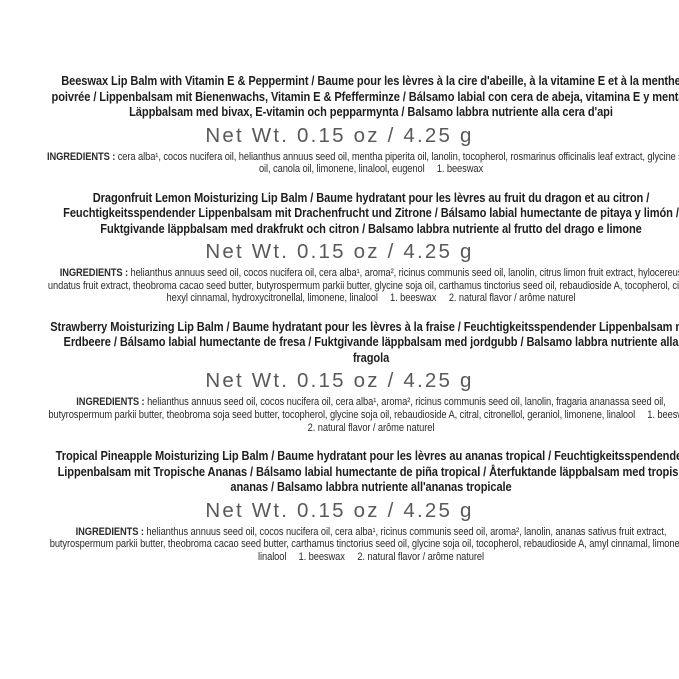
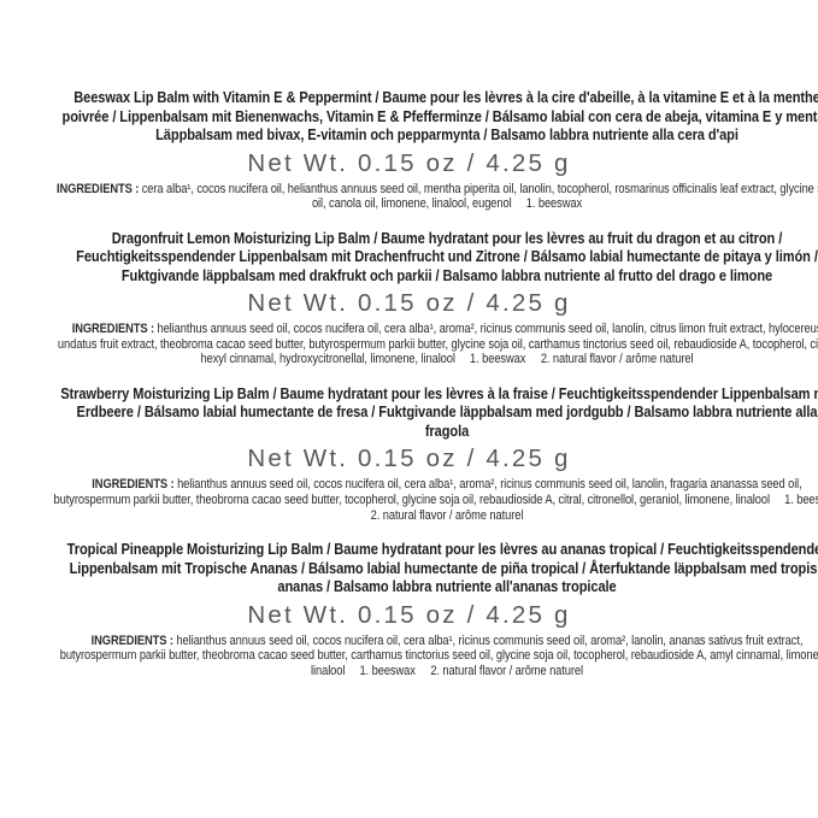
  Beeswax Lip Balm with Vitamin E & Peppermint / Baume pour les lèvres à la cire d'abeille, à la vitamine E et à la menthe poivrée / Lippenbalsam mit Bienenwachs, Vitamin E & Pfefferminze / Bálsamo labial con cera de abeja, vitamina E y ment Läppbalsam med bivax, E-vitamin och pepparmynta / Balsamo labbra nutriente alla cera d'api
  Net Wt. 0.15 oz / 4.25 g
  INGREDIENTS : cera alba¹, cocos nucifera oil, helianthus annuus seed oil, mentha piperita oil, lanolin, tocopherol, rosmarinus officinalis leaf extract, glycine oil, canola oil, limonene, linalool, eugenol 1. beeswax
- Dragonfruit Lemon Moisturizing Lip Balm / Baume hydratant pour les lèvres au fruit du dragon et au citron / Feuchtigkeitsspendender Lippenbalsam mit Drachenfrucht und Zitrone / Bálsamo labial humectante de pitaya y limón / Fuktgivande läppbalsam med drakfrukt och citron / Balsamo labbra nutriente al frutto del drago e limone
+ Dragonfruit Lemon Moisturizing Lip Balm / Baume hydratant pour les lèvres au fruit du dragon et au citron / Feuchtigkeitsspendender Lippenbalsam mit Drachenfrucht und Zitrone / Bálsamo labial humectante de pitaya y limón / Fuktgivande läppbalsam med drakfrukt och parkii / Balsamo labbra nutriente al frutto del drago e limone
  Net Wt. 0.15 oz / 4.25 g
  INGREDIENTS : helianthus annuus seed oil, cocos nucifera oil, cera alba¹, aroma², ricinus communis seed oil, lanolin, citrus limon fruit extract, hylocereu undatus fruit extract, theobroma cacao seed butter, butyrospermum parkii butter, glycine soja oil, carthamus tinctorius seed oil, rebaudioside A, tocopherol, ci hexyl cinnamal, hydroxycitronellal, limonene, linalool 1. beeswax 2. natural flavor / arôme naturel
  Strawberry Moisturizing Lip Balm / Baume hydratant pour les lèvres à la fraise / Feuchtigkeitsspendender Lippenbalsam Erdbeere / Bálsamo labial humectante de fresa / Fuktgivande läppbalsam med jordgubb / Balsamo labbra nutriente alla fragola
  Net Wt. 0.15 oz / 4.25 g
- INGREDIENTS : helianthus annuus seed oil, cocos nucifera oil, cera alba¹, aroma², ricinus communis seed oil, lanolin, fragaria ananassa seed oil, butyrospermum parkii butter, theobroma soja seed butter, tocopherol, glycine soja oil, rebaudioside A, citral, citronellol, geraniol, limonene, linalool 1. bees 2. natural flavor / arôme naturel
+ INGREDIENTS : helianthus annuus seed oil, cocos nucifera oil, cera alba¹, aroma², ricinus communis seed oil, lanolin, fragaria ananassa seed oil, butyrospermum parkii butter, theobroma cacao seed butter, tocopherol, glycine soja oil, rebaudioside A, citral, citronellol, geraniol, limonene, linalool 1. bee 2. natural flavor / arôme naturel
  Tropical Pineapple Moisturizing Lip Balm / Baume hydratant pour les lèvres au ananas tropical / Feuchtigkeitsspendend Lippenbalsam mit Tropische Ananas / Bálsamo labial humectante de piña tropical / Återfuktande läppbalsam med tropis ananas / Balsamo labbra nutriente all'ananas tropicale
  Net Wt. 0.15 oz / 4.25 g
  INGREDIENTS : helianthus annuus seed oil, cocos nucifera oil, cera alba¹, ricinus communis seed oil, aroma², lanolin, ananas sativus fruit extract, butyrospermum parkii butter, theobroma cacao seed butter, carthamus tinctorius seed oil, glycine soja oil, tocopherol, rebaudioside A, amyl cinnamal, limone linalool 1. beeswax 2. natural flavor / arôme naturel
